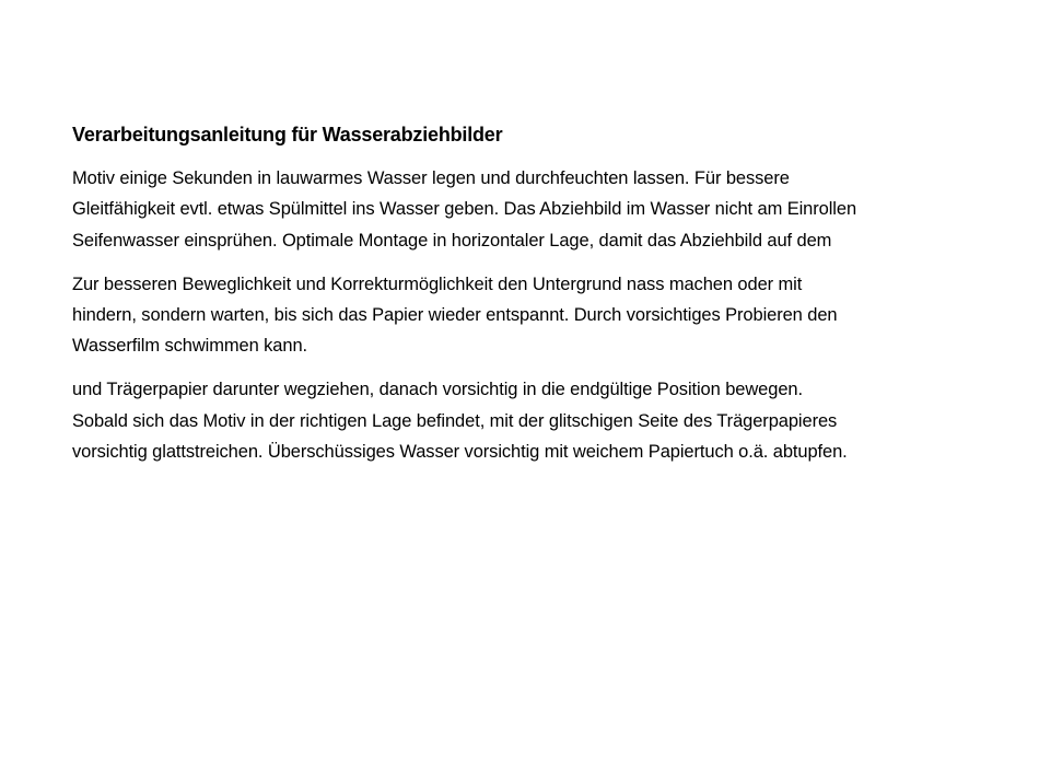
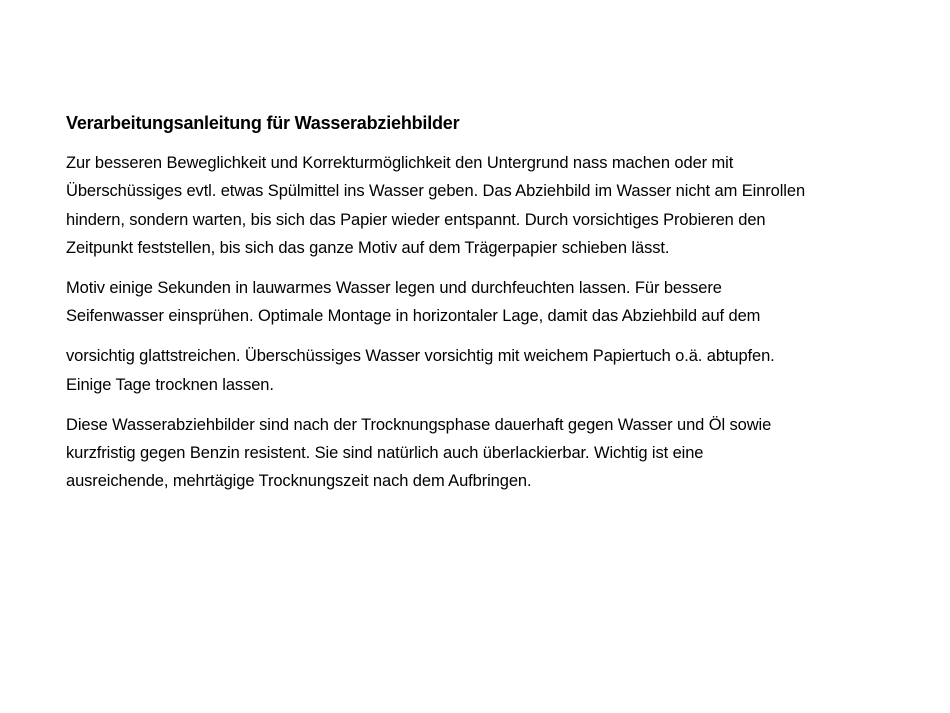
  Verarbeitungsanleitung für Wasserabziehbilder
- Motiv einige Sekunden in lauwarmes Wasser legen und durchfeuchten lassen. Für bessere
+ Zur besseren Beweglichkeit und Korrekturmöglichkeit den Untergrund nass machen oder mit
- Gleitfähigkeit evtl. etwas Spülmittel ins Wasser geben. Das Abziehbild im Wasser nicht am Einrollen
+ Überschüssiges evtl. etwas Spülmittel ins Wasser geben. Das Abziehbild im Wasser nicht am Einrollen
- Seifenwasser einsprühen. Optimale Montage in horizontaler Lage, damit das Abziehbild auf dem
+ hindern, sondern warten, bis sich das Papier wieder entspannt. Durch vorsichtiges Probieren den
+ Zeitpunkt feststellen, bis sich das ganze Motiv auf dem Trägerpapier schieben lässt.
- Zur besseren Beweglichkeit und Korrekturmöglichkeit den Untergrund nass machen oder mit
+ Motiv einige Sekunden in lauwarmes Wasser legen und durchfeuchten lassen. Für bessere
- hindern, sondern warten, bis sich das Papier wieder entspannt. Durch vorsichtiges Probieren den
+ Seifenwasser einsprühen. Optimale Montage in horizontaler Lage, damit das Abziehbild auf dem
- Wasserfilm schwimmen kann.
- und Trägerpapier darunter wegziehen, danach vorsichtig in die endgültige Position bewegen.
- Sobald sich das Motiv in der richtigen Lage befindet, mit der glitschigen Seite des Trägerpapieres
  vorsichtig glattstreichen. Überschüssiges Wasser vorsichtig mit weichem Papiertuch o.ä. abtupfen.
+ Einige Tage trocknen lassen.
+ Diese Wasserabziehbilder sind nach der Trocknungsphase dauerhaft gegen Wasser und Öl sowie
+ kurzfristig gegen Benzin resistent. Sie sind natürlich auch überlackierbar. Wichtig ist eine
+ ausreichende, mehrtägige Trocknungszeit nach dem Aufbringen.
